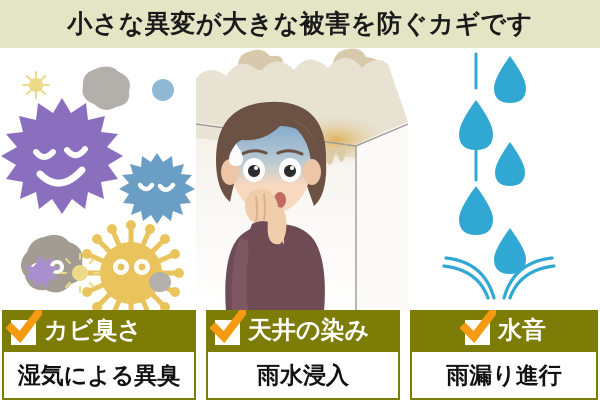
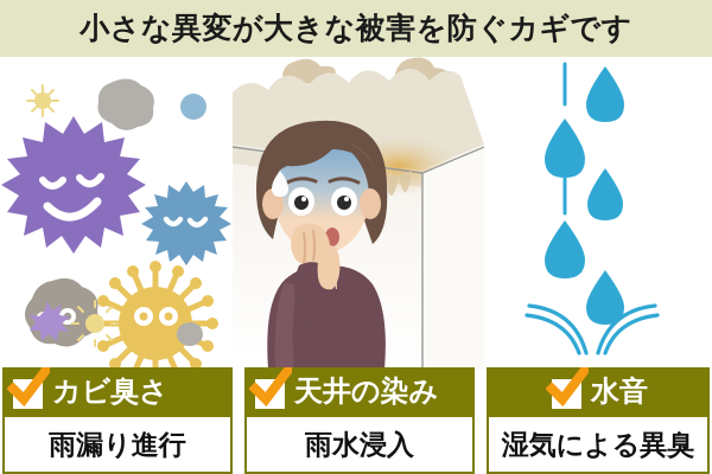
  小さな異変が大きな被害を防ぐカギです
  カビ臭さ
- 湿気による異臭
+ 雨漏り進行
  天井の染み
  雨水浸入
  水音
- 雨漏り進行
+ 湿気による異臭
